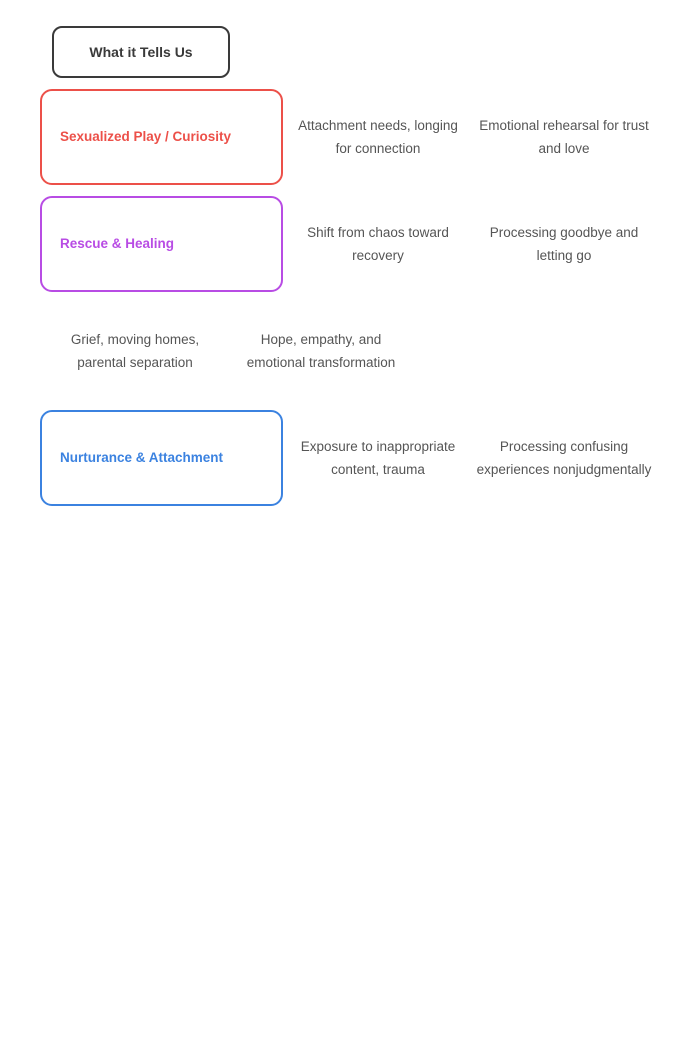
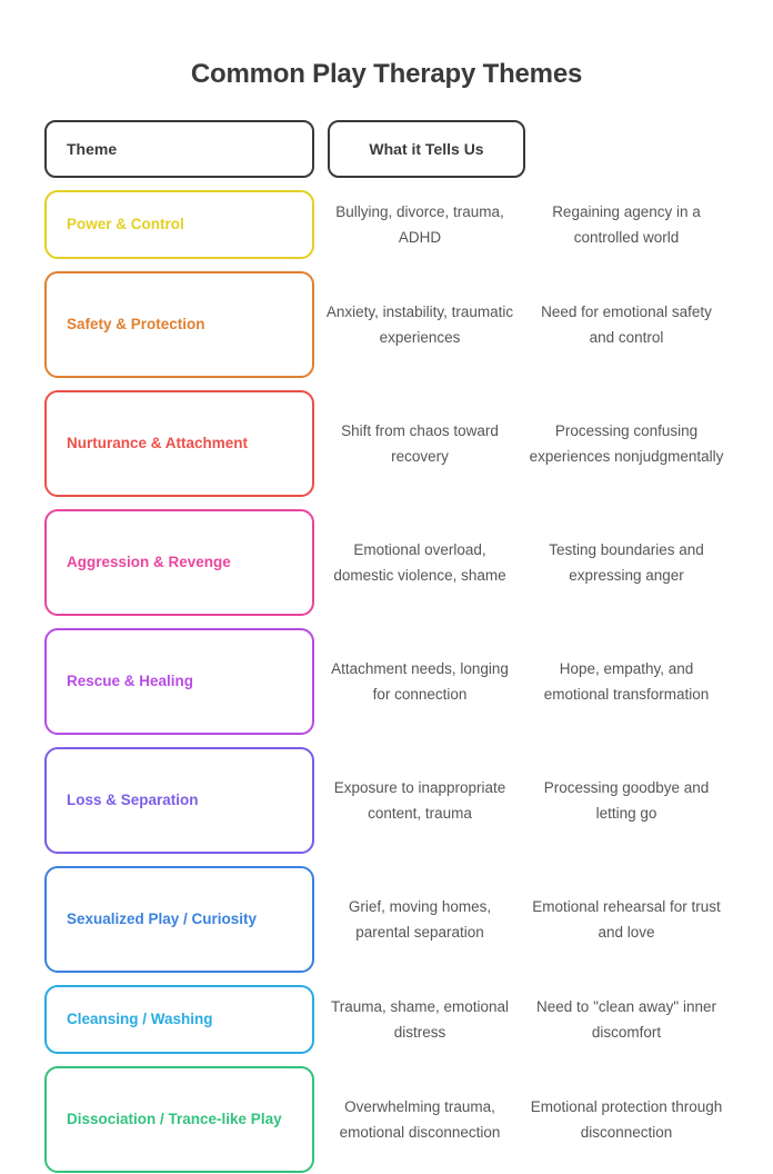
+ Common Play Therapy Themes
+ Theme
  What it Tells Us
+ Power & Control
+ Bullying, divorce, trauma, ADHD
+ Regaining agency in a controlled world
+ Safety & Protection
+ Anxiety, instability, traumatic experiences
+ Need for emotional safety and control
- Sexualized Play / Curiosity
+ Nurturance & Attachment
- Attachment needs, longing for connection
+ Shift from chaos toward recovery
- Emotional rehearsal for trust and love
+ Processing confusing experiences nonjudgmentally
+ Aggression & Revenge
+ Emotional overload, domestic violence, shame
+ Testing boundaries and expressing anger
  Rescue & Healing
- Shift from chaos toward recovery
+ Attachment needs, longing for connection
- Processing goodbye and letting go
+ Hope, empathy, and emotional transformation
+ Loss & Separation
- Grief, moving homes, parental separation
+ Exposure to inappropriate content, trauma
- Hope, empathy, and emotional transformation
+ Processing goodbye and letting go
- Nurturance & Attachment
+ Sexualized Play / Curiosity
- Exposure to inappropriate content, trauma
+ Grief, moving homes, parental separation
- Processing confusing experiences nonjudgmentally
+ Emotional rehearsal for trust and love
+ Cleansing / Washing
+ Trauma, shame, emotional distress
+ Need to "clean away" inner discomfort
+ Dissociation / Trance-like Play
+ Overwhelming trauma, emotional disconnection
+ Emotional protection through disconnection
